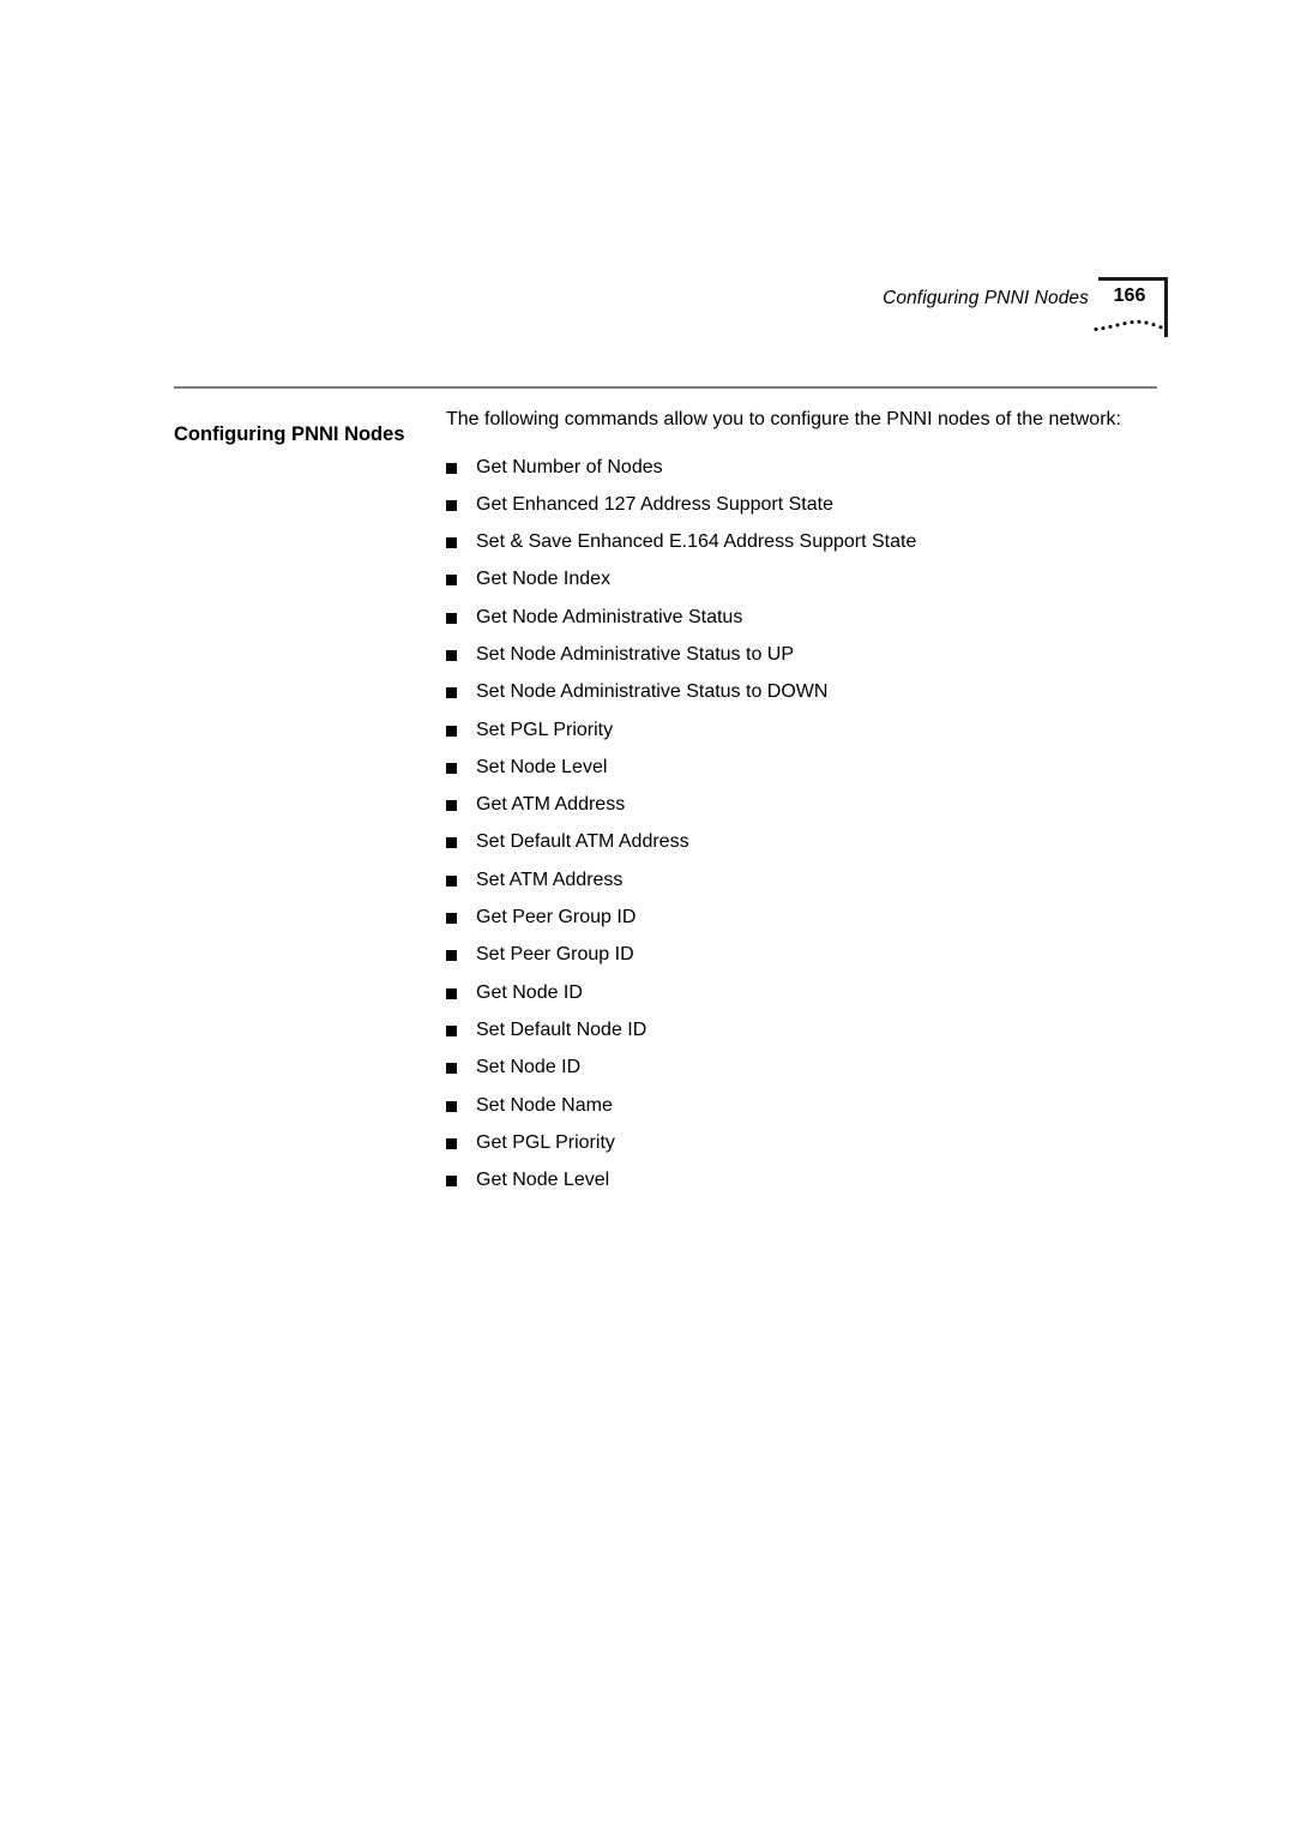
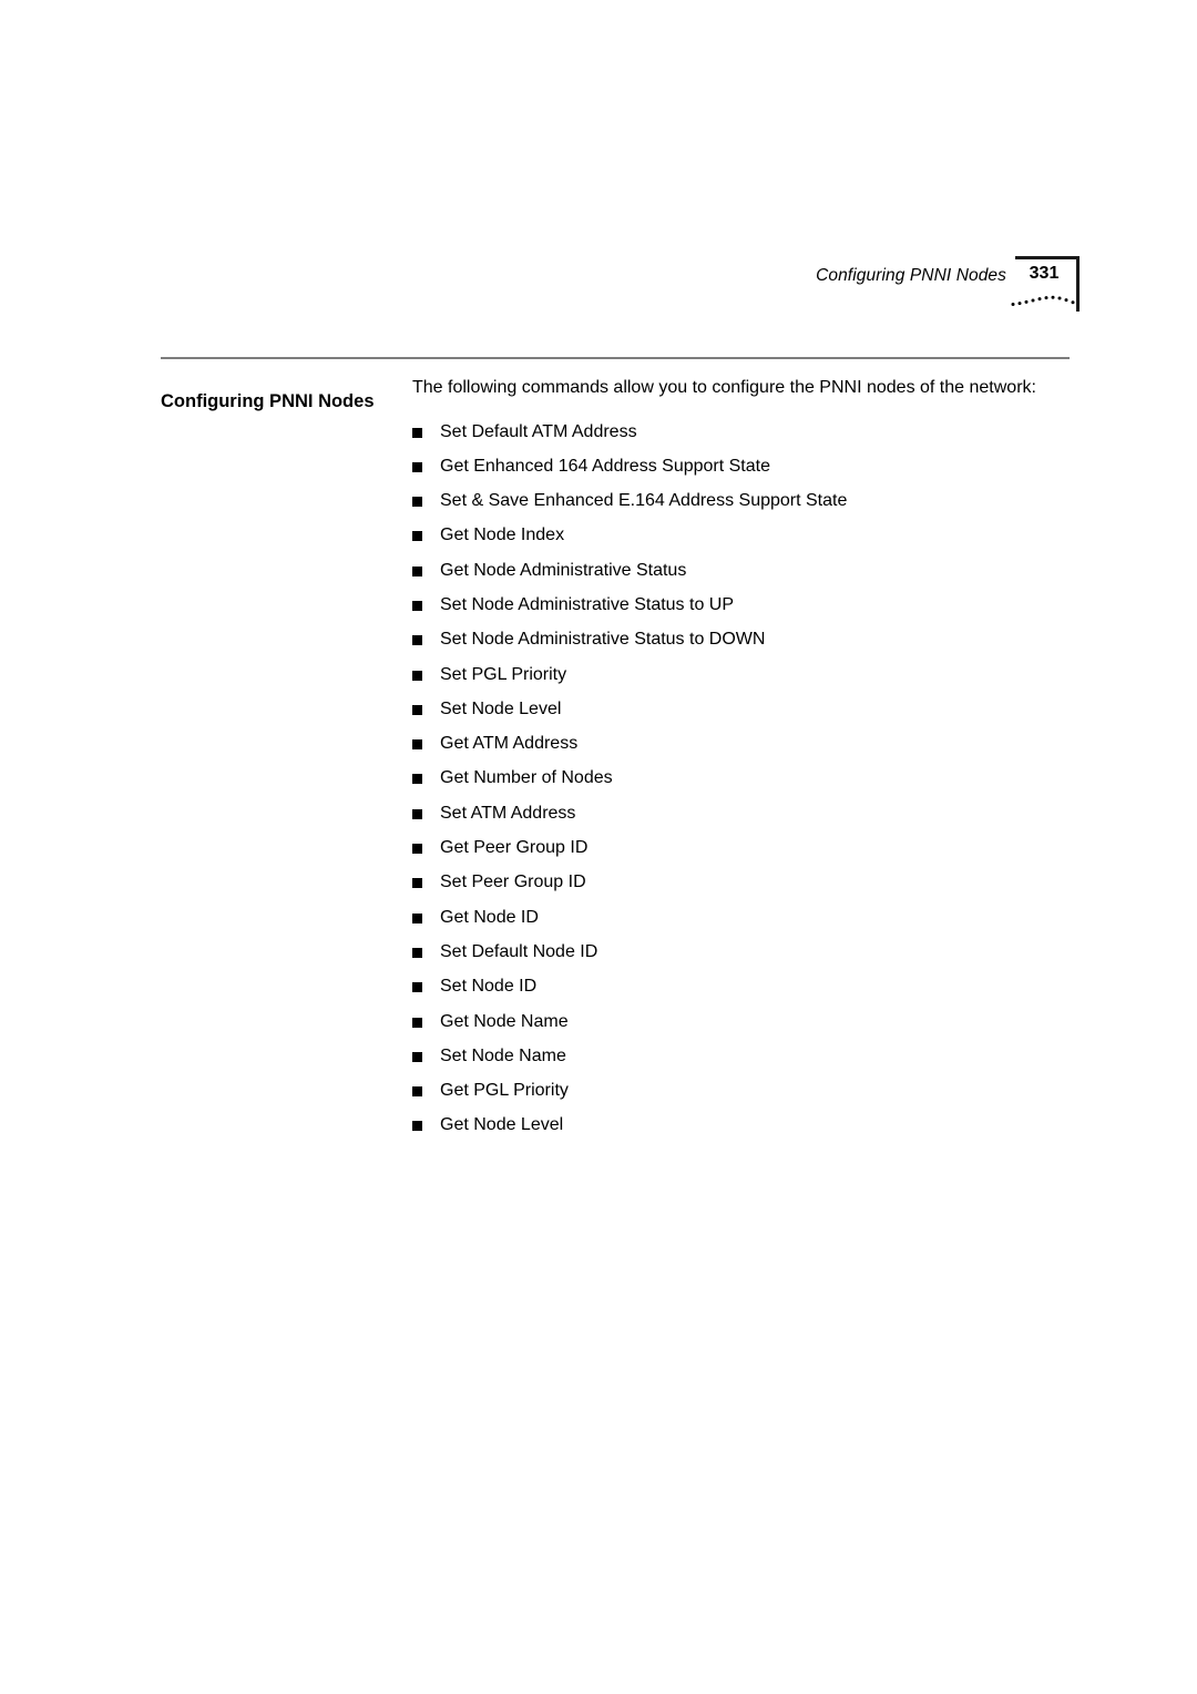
  Configuring PNNI Nodes
- 166
+ 331
  Configuring PNNI Nodes
  The following commands allow you to configure the PNNI nodes of the network:
- Get Number of Nodes
+ Set Default ATM Address
- Get Enhanced 127 Address Support State
+ Get Enhanced 164 Address Support State
  Set & Save Enhanced E.164 Address Support State
  Get Node Index
  Get Node Administrative Status
  Set Node Administrative Status to UP
  Set Node Administrative Status to DOWN
  Set PGL Priority
  Set Node Level
  Get ATM Address
- Set Default ATM Address
+ Get Number of Nodes
  Set ATM Address
  Get Peer Group ID
  Set Peer Group ID
  Get Node ID
  Set Default Node ID
  Set Node ID
+ Get Node Name
  Set Node Name
  Get PGL Priority
  Get Node Level
